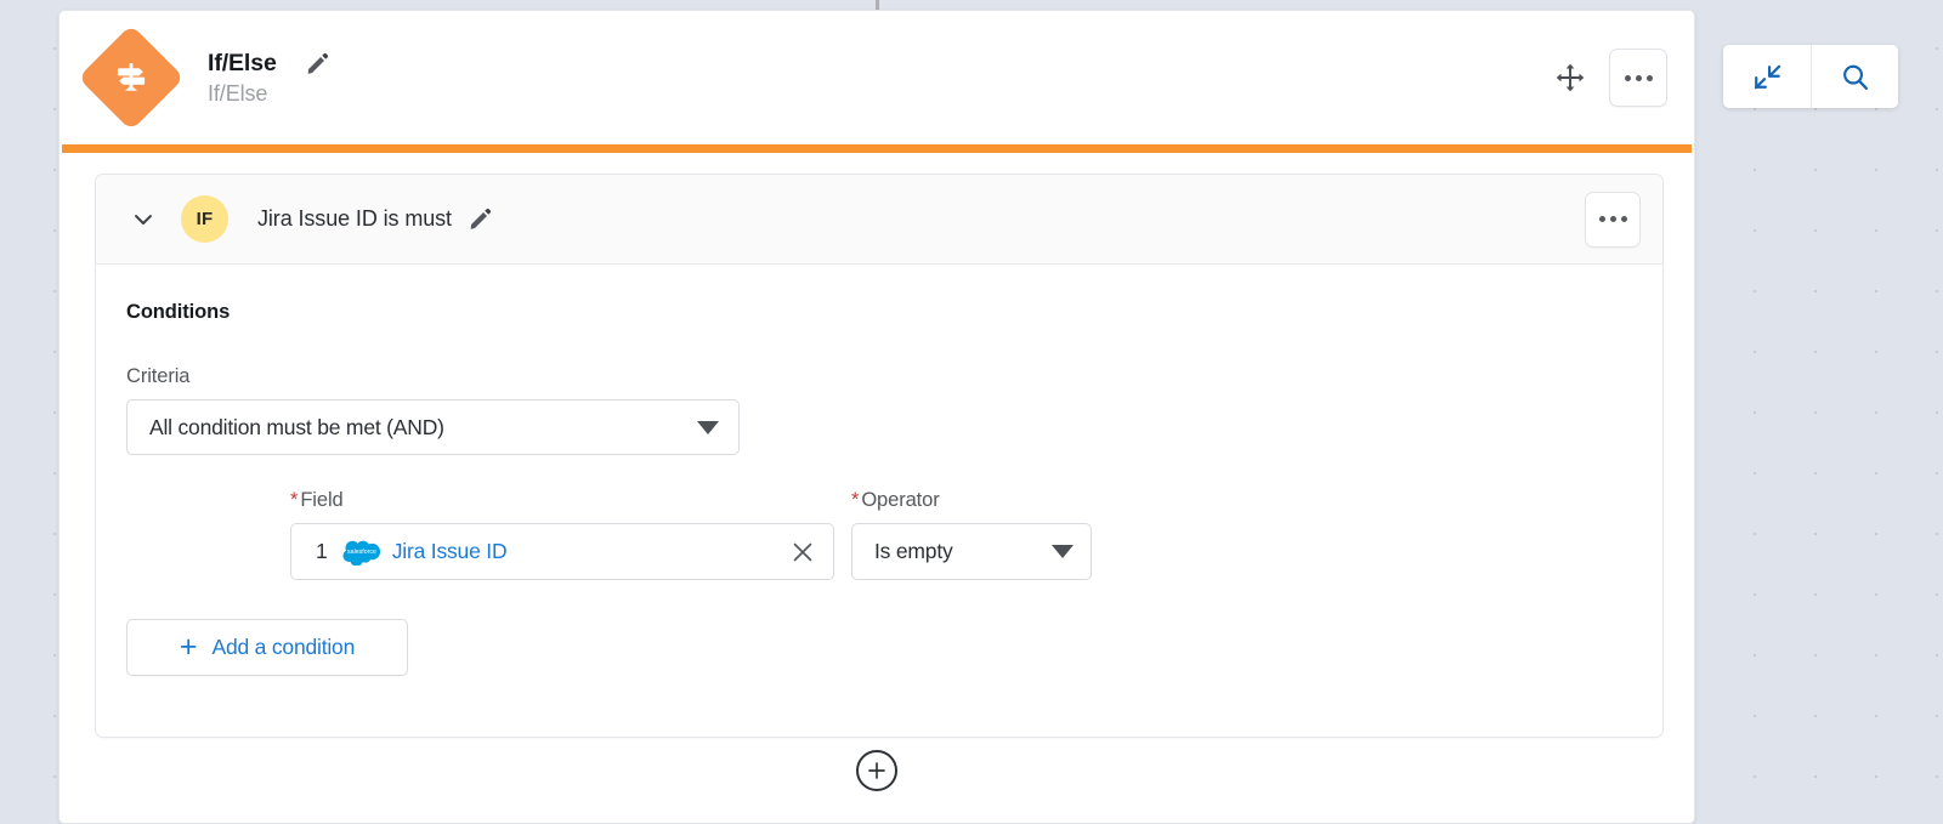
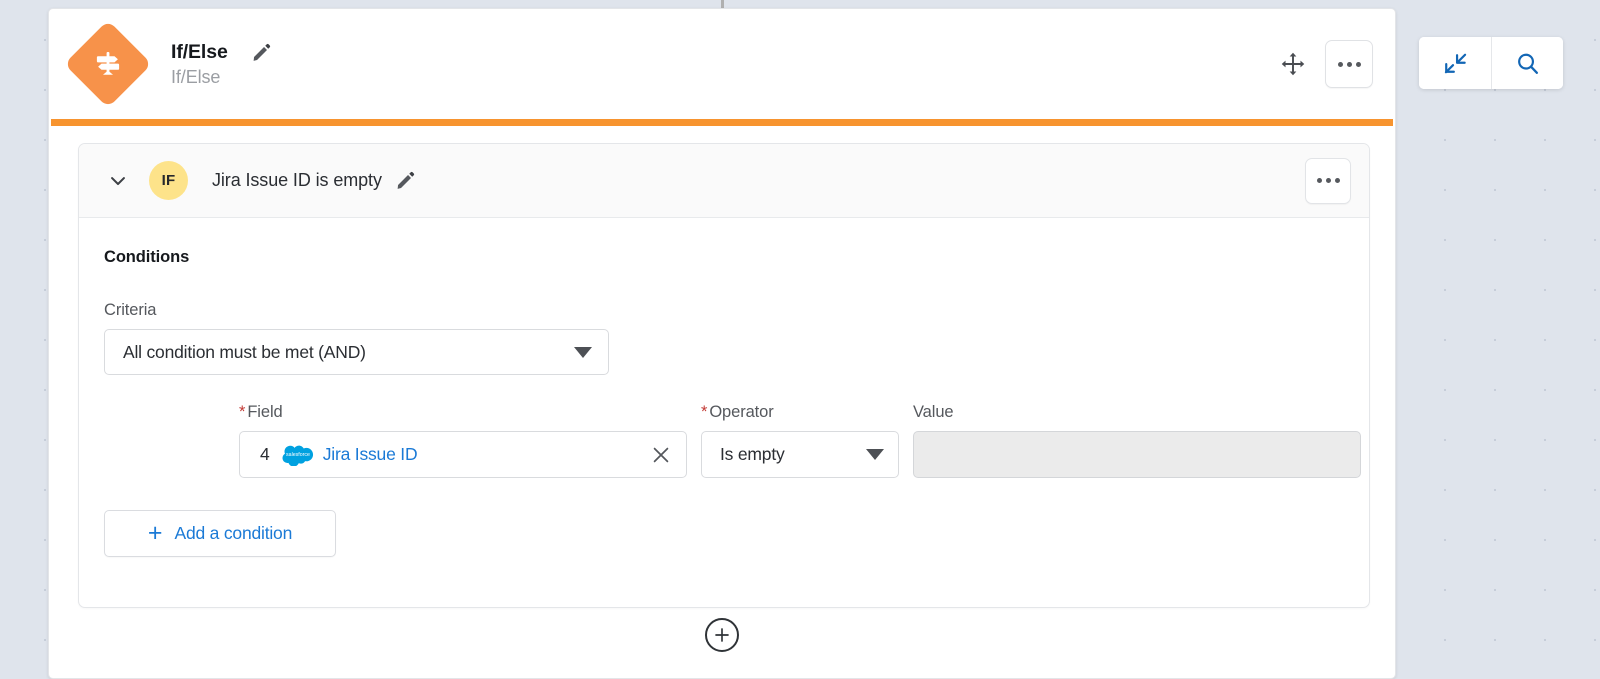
  If/Else
  If/Else
  IF
- Jira Issue ID is must
+ Jira Issue ID is empty
  Conditions
  Criteria
  All condition must be met (AND)
  *Field
- 1
+ 4
  Jira Issue ID
  *Operator
  Is empty
+ Value
  +
  Add a condition
